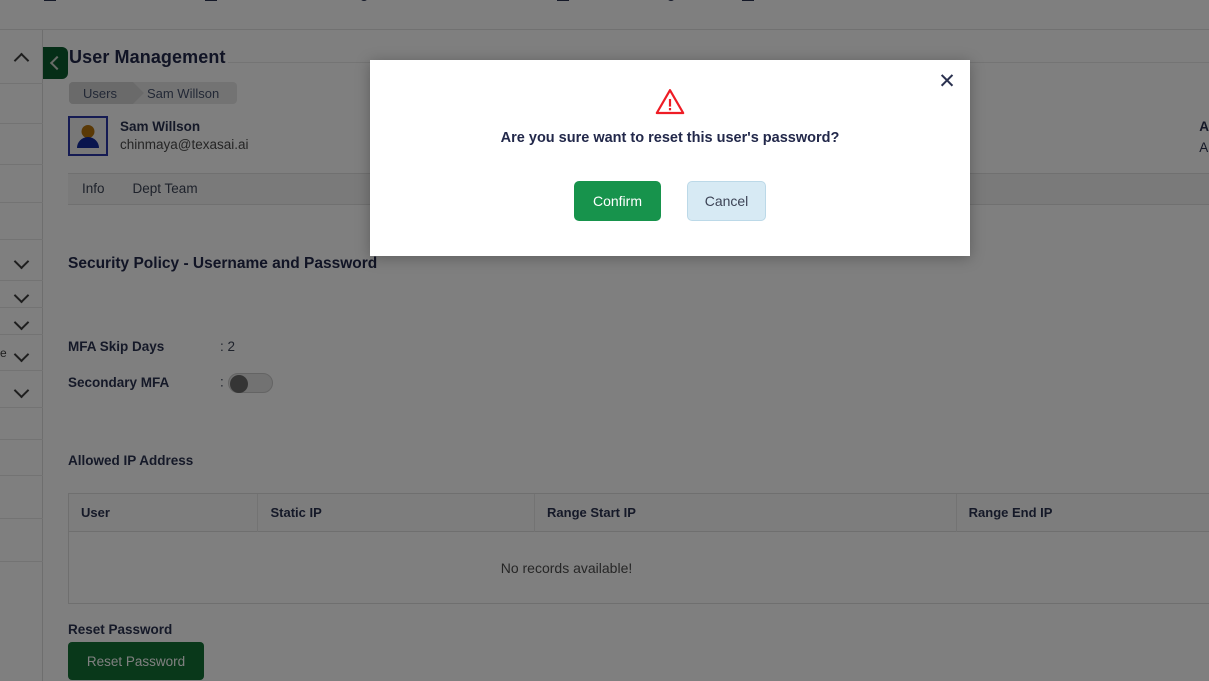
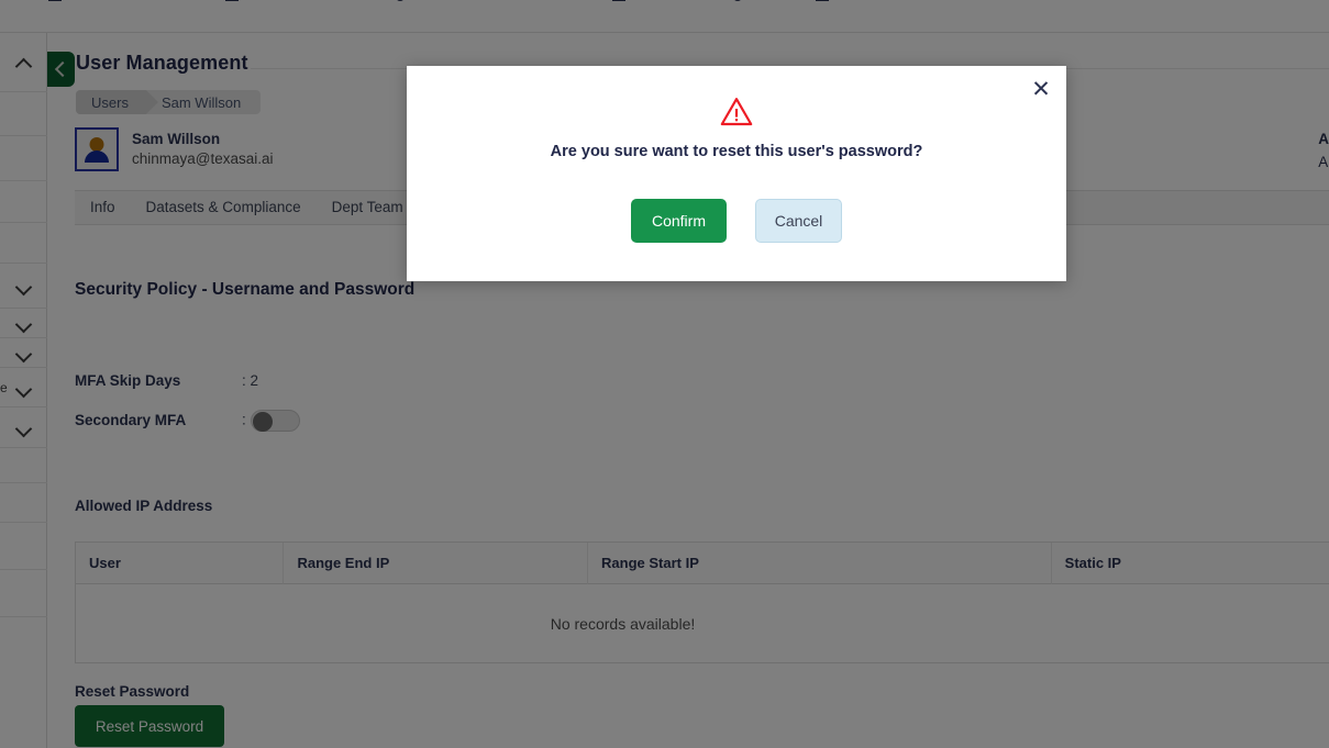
  e
  User Management
  Users
  Sam Willson
  Sam Willson
  chinmaya@texasai.ai
  A
  A
  Info
+ Datasets & Compliance
  Dept Team
  Security Policy - Username and Password
  MFA Skip Days : 2
  Secondary MFA :
  Allowed IP Address
  User
- Static IP
+ Range End IP
  Range Start IP
- Range End IP
+ Static IP
  No records available!
  Reset Password
  Reset Password
  ✕
  Are you sure want to reset this user's password?
  Confirm
  Cancel
